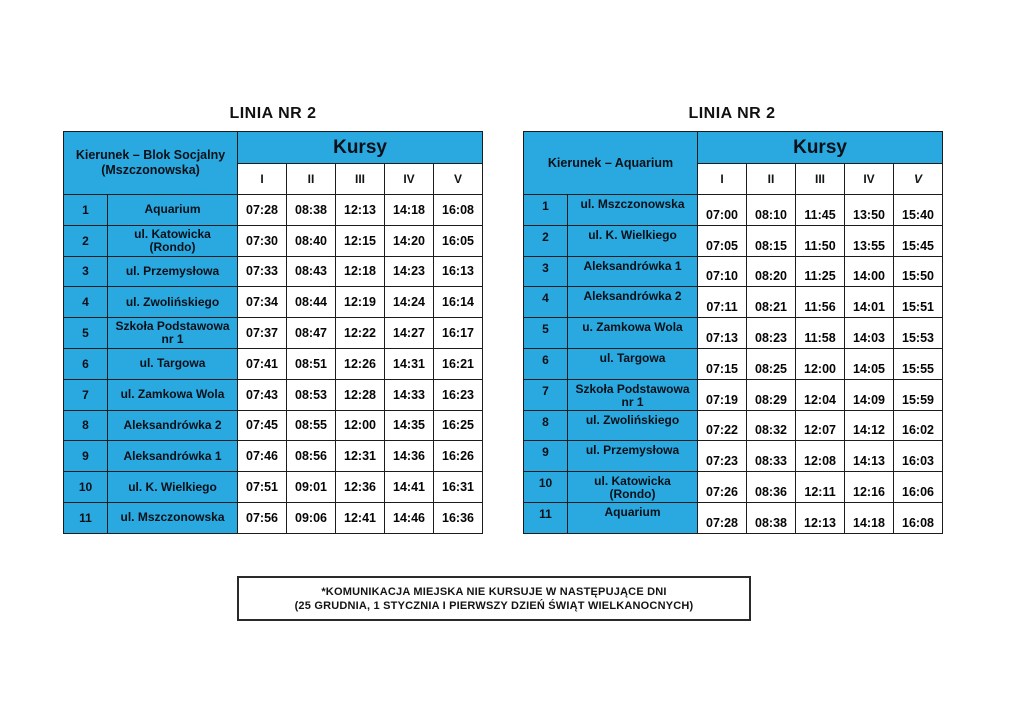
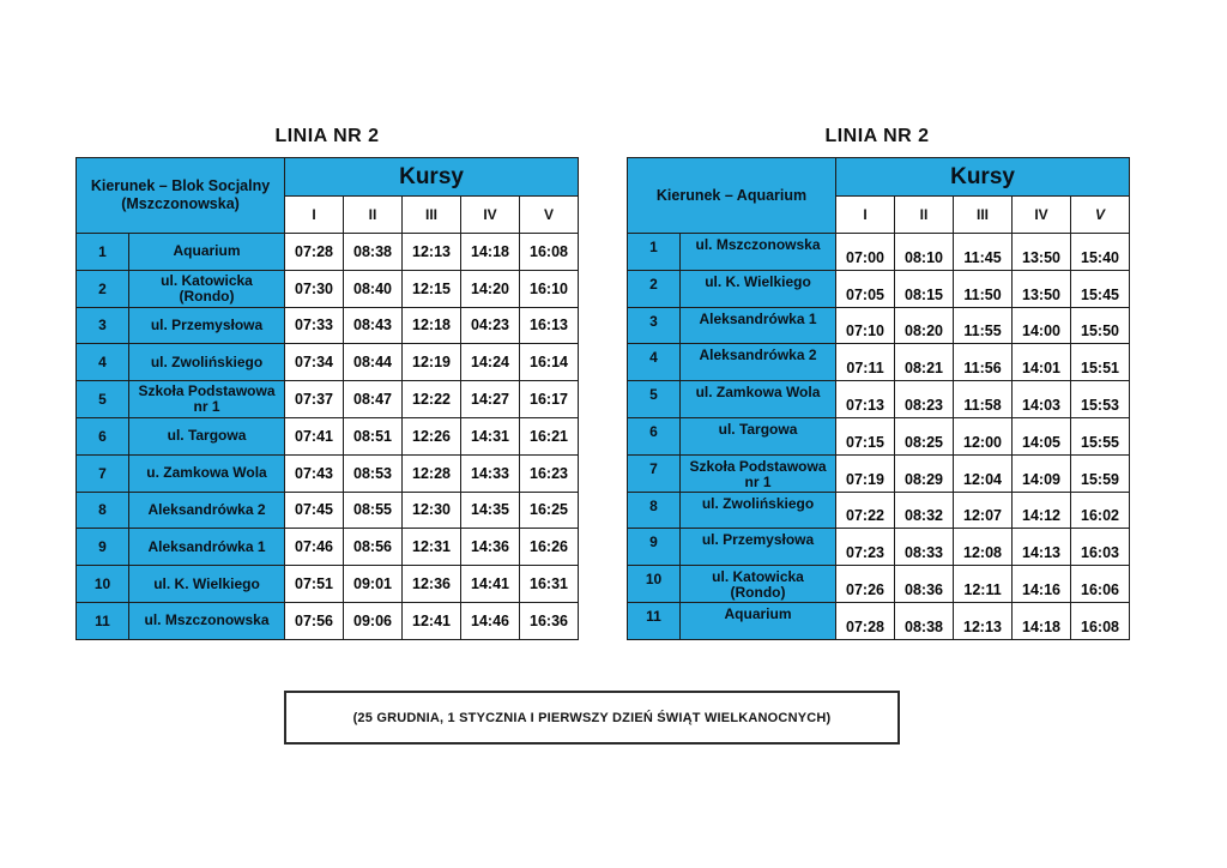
  LINIA NR 2
  LINIA NR 2
  Kierunek – Blok Socjalny (Mszczonowska)	Kursy
  I	II	III	IV	V
  1	Aquarium	07:28	08:38	12:13	14:18	16:08
- 2	ul. Katowicka (Rondo)	07:30	08:40	12:15	14:20	16:05
+ 2	ul. Katowicka (Rondo)	07:30	08:40	12:15	14:20	16:10
- 3	ul. Przemysłowa	07:33	08:43	12:18	14:23	16:13
+ 3	ul. Przemysłowa	07:33	08:43	12:18	04:23	16:13
  4	ul. Zwolińskiego	07:34	08:44	12:19	14:24	16:14
  5	Szkoła Podstawowa nr 1	07:37	08:47	12:22	14:27	16:17
  6	ul. Targowa	07:41	08:51	12:26	14:31	16:21
- 7	ul. Zamkowa Wola	07:43	08:53	12:28	14:33	16:23
+ 7	u. Zamkowa Wola	07:43	08:53	12:28	14:33	16:23
- 8	Aleksandrówka 2	07:45	08:55	12:00	14:35	16:25
+ 8	Aleksandrówka 2	07:45	08:55	12:30	14:35	16:25
  9	Aleksandrówka 1	07:46	08:56	12:31	14:36	16:26
  10	ul. K. Wielkiego	07:51	09:01	12:36	14:41	16:31
  11	ul. Mszczonowska	07:56	09:06	12:41	14:46	16:36
  Kierunek – Aquarium	Kursy
  I	II	III	IV	V
  1	ul. Mszczonowska	07:00	08:10	11:45	13:50	15:40
- 2	ul. K. Wielkiego	07:05	08:15	11:50	13:55	15:45
+ 2	ul. K. Wielkiego	07:05	08:15	11:50	13:50	15:45
- 3	Aleksandrówka 1	07:10	08:20	11:25	14:00	15:50
+ 3	Aleksandrówka 1	07:10	08:20	11:55	14:00	15:50
  4	Aleksandrówka 2	07:11	08:21	11:56	14:01	15:51
- 5	u. Zamkowa Wola	07:13	08:23	11:58	14:03	15:53
+ 5	ul. Zamkowa Wola	07:13	08:23	11:58	14:03	15:53
  6	ul. Targowa	07:15	08:25	12:00	14:05	15:55
  7	Szkoła Podstawowa nr 1	07:19	08:29	12:04	14:09	15:59
  8	ul. Zwolińskiego	07:22	08:32	12:07	14:12	16:02
  9	ul. Przemysłowa	07:23	08:33	12:08	14:13	16:03
- 10	ul. Katowicka (Rondo)	07:26	08:36	12:11	12:16	16:06
+ 10	ul. Katowicka (Rondo)	07:26	08:36	12:11	14:16	16:06
  11	Aquarium	07:28	08:38	12:13	14:18	16:08
- *KOMUNIKACJA MIEJSKA NIE KURSUJE W NASTĘPUJĄCE DNI
  (25 GRUDNIA, 1 STYCZNIA I PIERWSZY DZIEŃ ŚWIĄT WIELKANOCNYCH)
